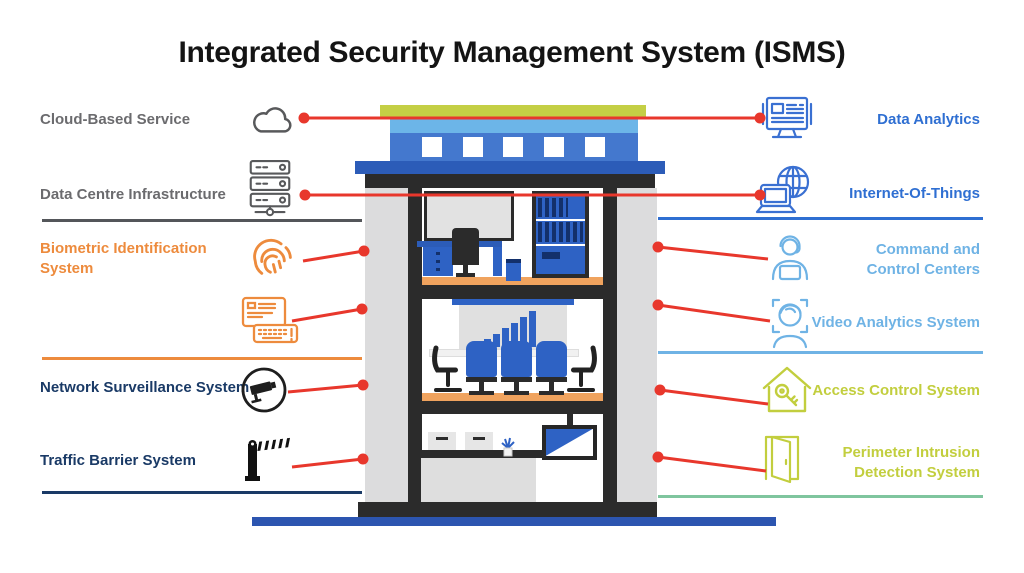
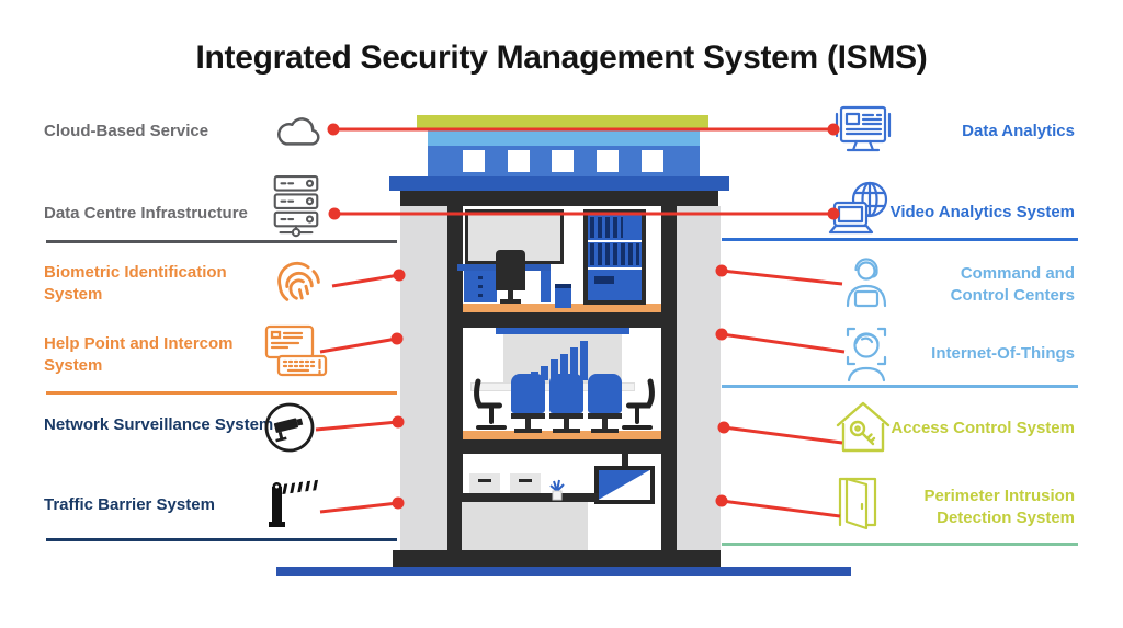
  Integrated Security Management System (ISMS)
  Cloud-Based Service
  Data Centre Infrastructure
  Biometric Identification System
+ Help Point and Intercom System
  Network Surveillance Syste
  Traffic Barrier System
  Data Analytics
- Internet-Of-Things
+ Video Analytics System
  Command and Control Centers
- Video Analytics System
+ Internet-Of-Things
  Access Control System
  Perimeter Intrusion Detection System
